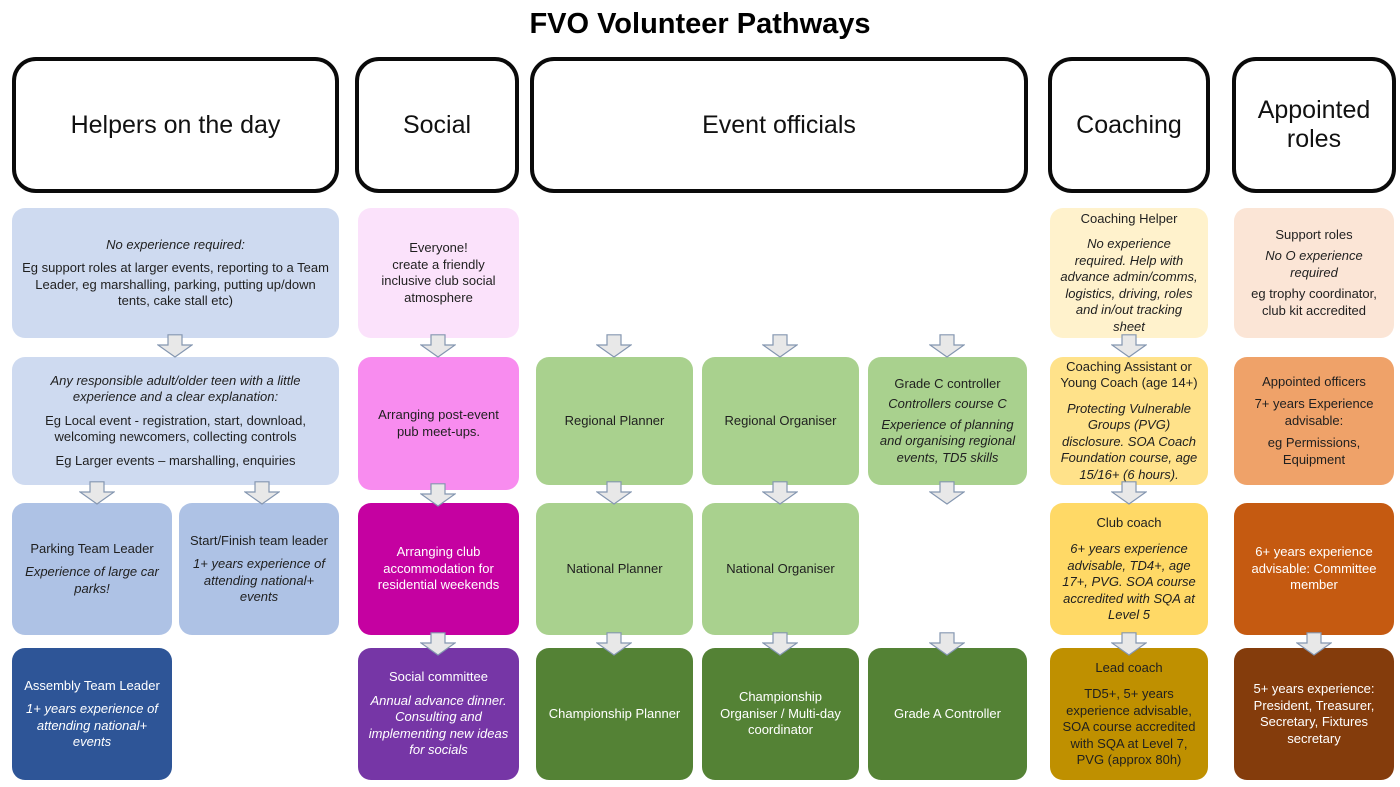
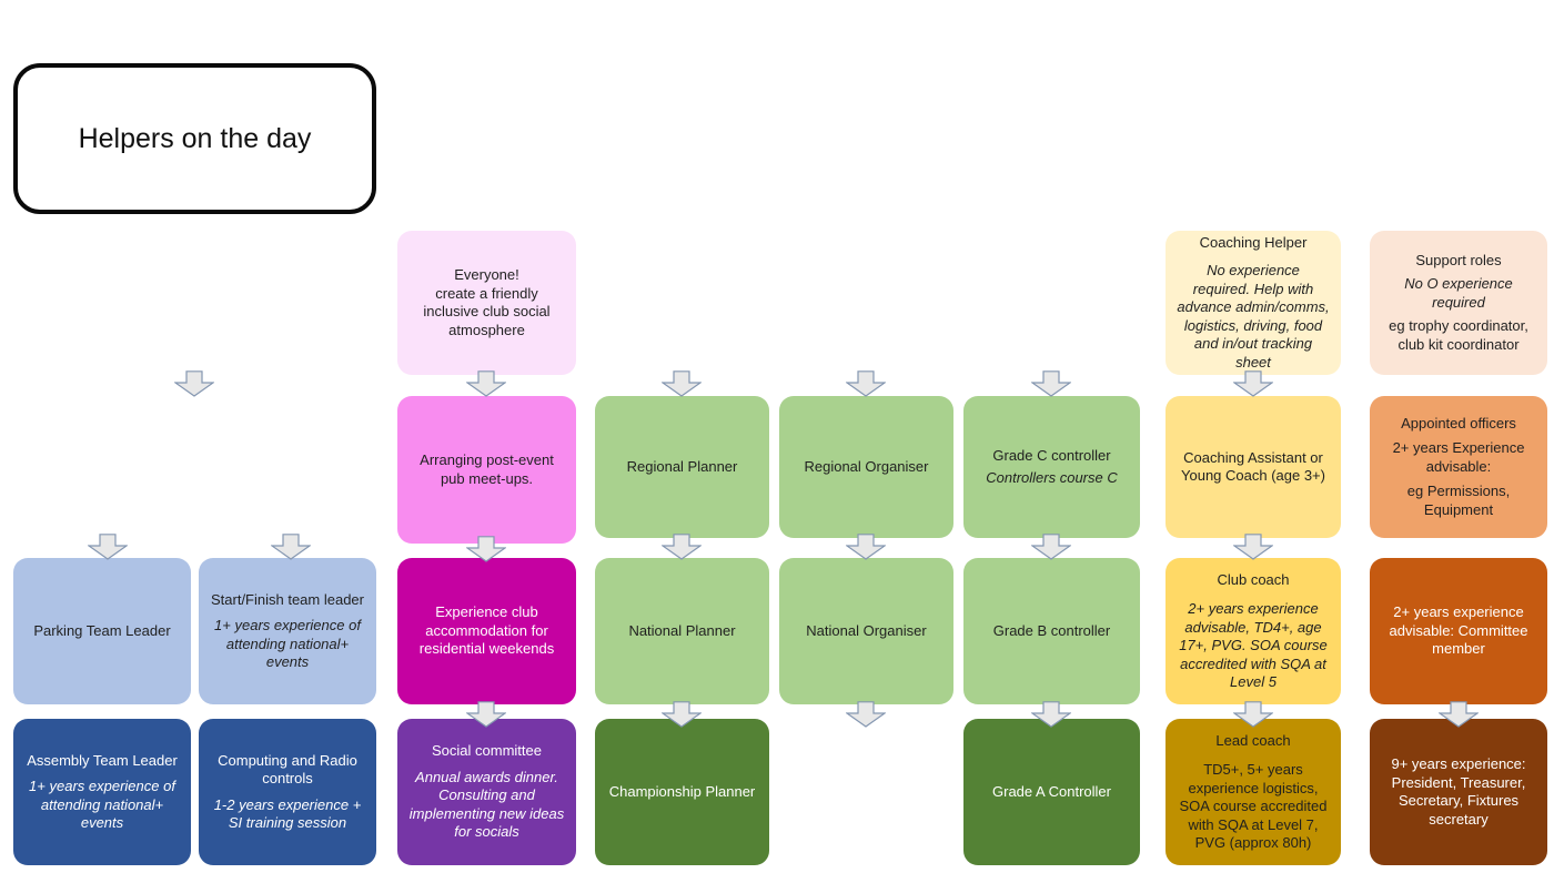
- FVO Volunteer Pathways
  Helpers on the day
- Social
- Event officials
- Coaching
- Appointed
- roles
- No experience required:
- Eg support roles at larger events, reporting to a Team Leader, eg marshalling, parking, putting up/down tents, cake stall etc)
- Any responsible adult/older teen with a little experience and a clear explanation:
- Eg Local event - registration, start, download, welcoming newcomers, collecting controls
- Eg Larger events – marshalling, enquiries
  Parking Team Leader
- Experience of large car parks!
  Start/Finish team leader
  1+ years experience of attending national+ events
  Assembly Team Leader
  1+ years experience of attending national+ events
+ Computing and Radio controls
+ 1-2 years experience + SI training session
  Everyone!
  create a friendly inclusive club social atmosphere
  Arranging post-event pub meet-ups.
- Arranging club accommodation for residential weekends
+ Experience club accommodation for residential weekends
  Social committee
- Annual advance dinner. Consulting and implementing new ideas for socials
+ Annual awards dinner. Consulting and implementing new ideas for socials
  Regional Planner
  Regional Organiser
  Grade C controller
  Controllers course C
- Experience of planning and organising regional events, TD5 skills
  National Planner
  National Organiser
+ Grade B controller
  Championship Planner
- Championship Organiser / Multi-day coordinator
  Grade A Controller
  Coaching Helper
- No experience required. Help with advance admin/comms, logistics, driving, roles and in/out tracking sheet
+ No experience required. Help with advance admin/comms, logistics, driving, food and in/out tracking sheet
- Coaching Assistant or Young Coach (age 14+)
+ Coaching Assistant or Young Coach (age 3+)
- Protecting Vulnerable Groups (PVG) disclosure. SOA Coach Foundation course, age 15/16+ (6 hours).
  Club coach
- 6+ years experience advisable, TD4+, age 17+, PVG. SOA course accredited with SQA at Level 5
+ 2+ years experience advisable, TD4+, age 17+, PVG. SOA course accredited with SQA at Level 5
  Lead coach
- TD5+, 5+ years experience advisable, SOA course accredited with SQA at Level 7, PVG (approx 80h)
+ TD5+, 5+ years experience logistics, SOA course accredited with SQA at Level 7, PVG (approx 80h)
  Support roles
  No O experience required
- eg trophy coordinator, club kit accredited
+ eg trophy coordinator, club kit coordinator
  Appointed officers
- 7+ years Experience advisable:
+ 2+ years Experience advisable:
  eg Permissions, Equipment
- 6+ years experience advisable: Committee member
+ 2+ years experience advisable: Committee member
- 5+ years experience: President, Treasurer, Secretary, Fixtures secretary
+ 9+ years experience: President, Treasurer, Secretary, Fixtures secretary
